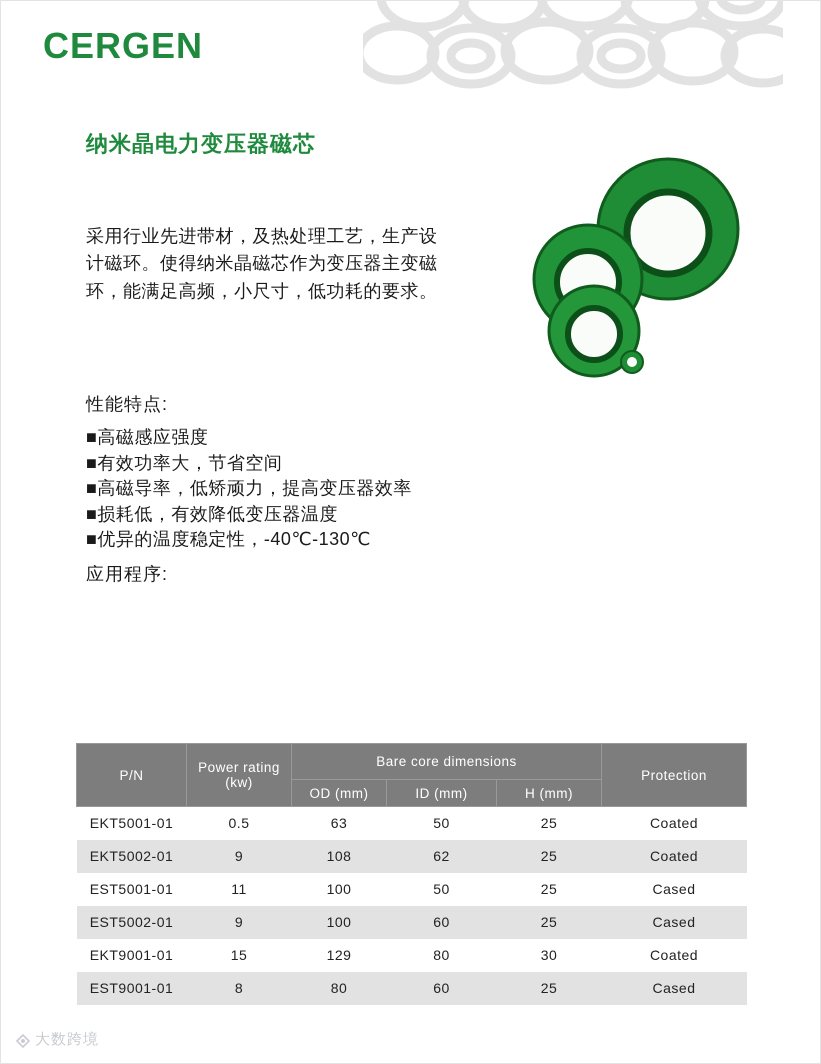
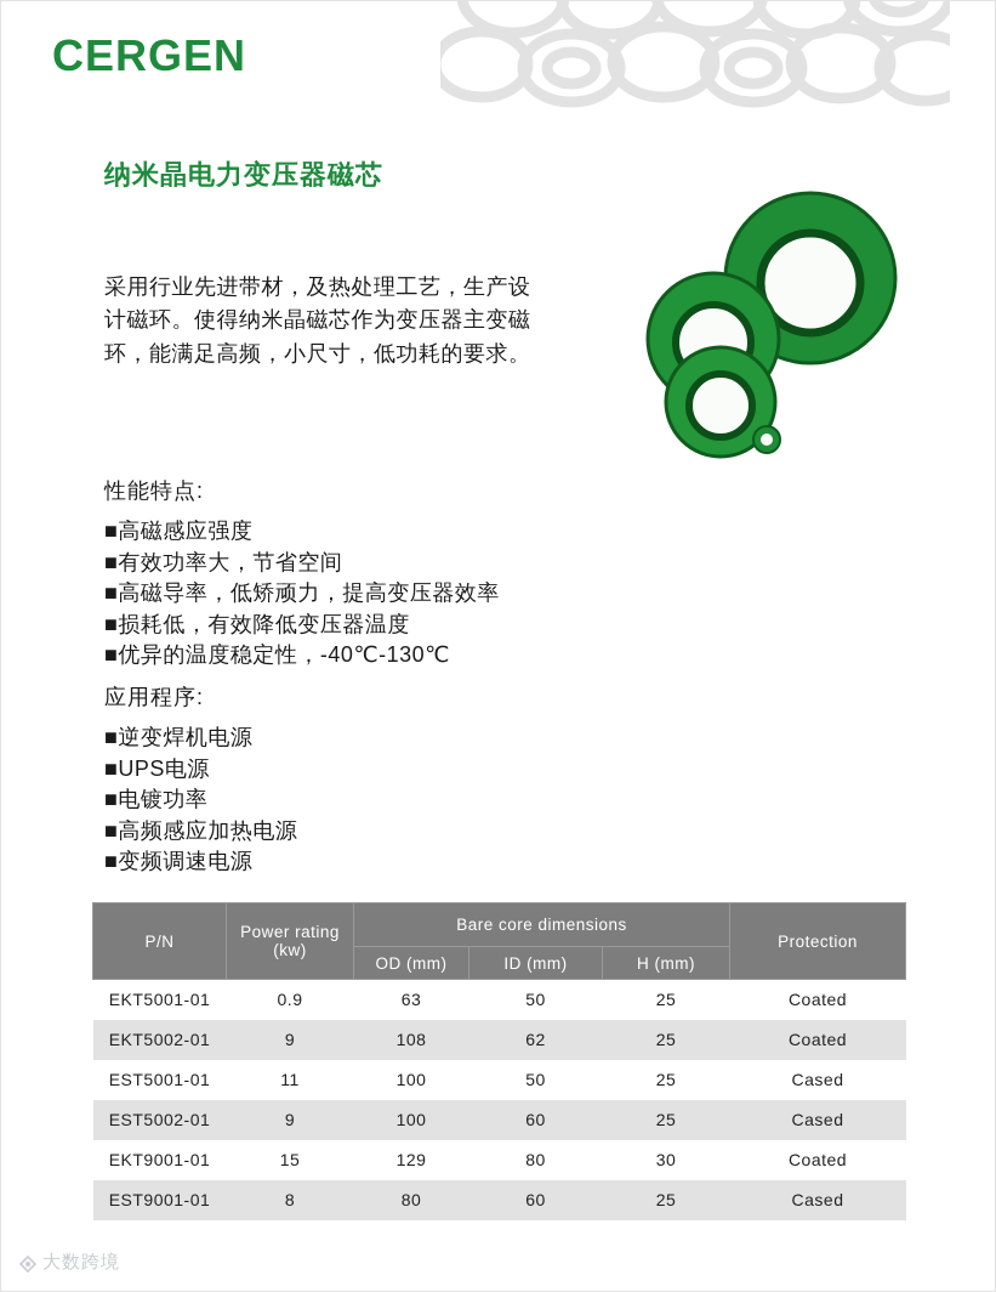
  CERGEN
  纳米晶电力变压器磁芯
  采用行业先进带材，及热处理工艺，生产设计磁环。使得纳米晶磁芯作为变压器主变磁环，能满足高频，小尺寸，低功耗的要求。
  性能特点:
  ■高磁感应强度
  ■有效功率大，节省空间
  ■高磁导率，低矫顽力，提高变压器效率
  ■损耗低，有效降低变压器温度
  ■优异的温度稳定性，-40℃-130℃
  应用程序:
+ ■逆变焊机电源
+ ■UPS电源
+ ■电镀功率
+ ■高频感应加热电源
+ ■变频调速电源
  P/N	Power rating (kw)	Bare core dimensions	Protection
  OD (mm)	ID (mm)	H (mm)
- EKT5001-01	0.5	63	50	25	Coated
+ EKT5001-01	0.9	63	50	25	Coated
  EKT5002-01	9	108	62	25	Coated
  EST5001-01	11	100	50	25	Cased
  EST5002-01	9	100	60	25	Cased
  EKT9001-01	15	129	80	30	Coated
  EST9001-01	8	80	60	25	Cased
  大数跨境
